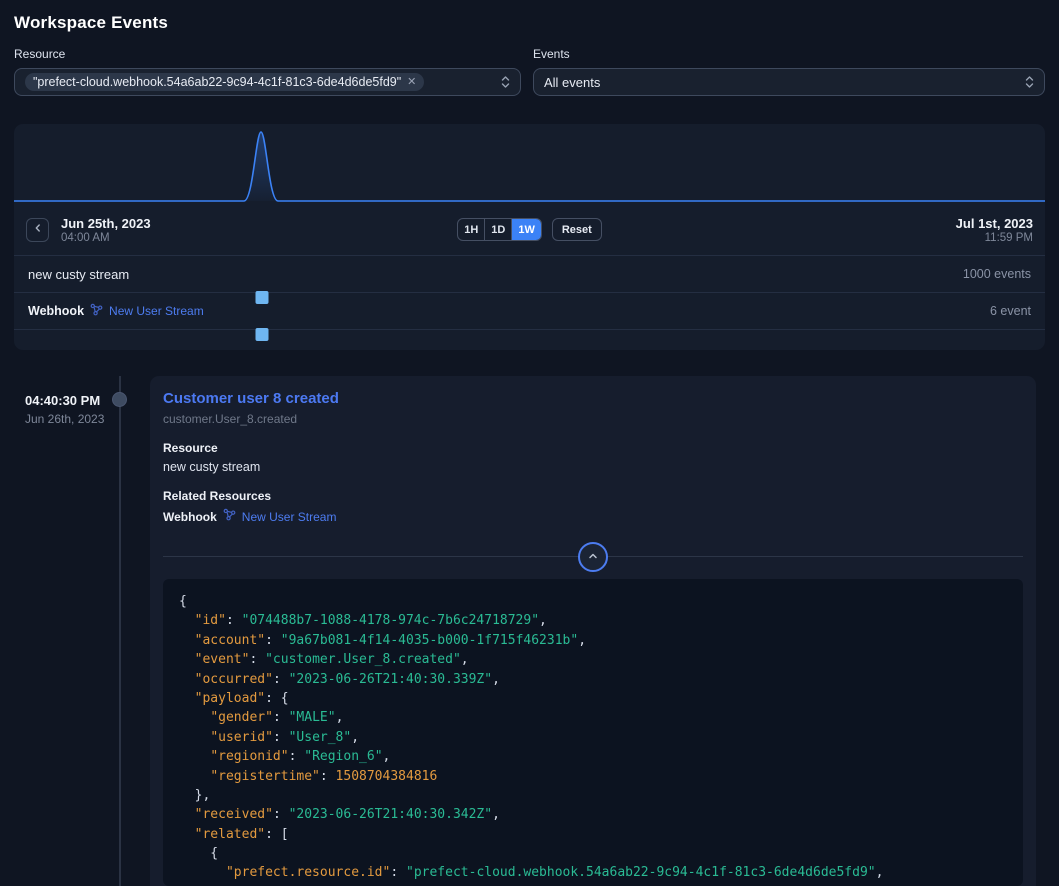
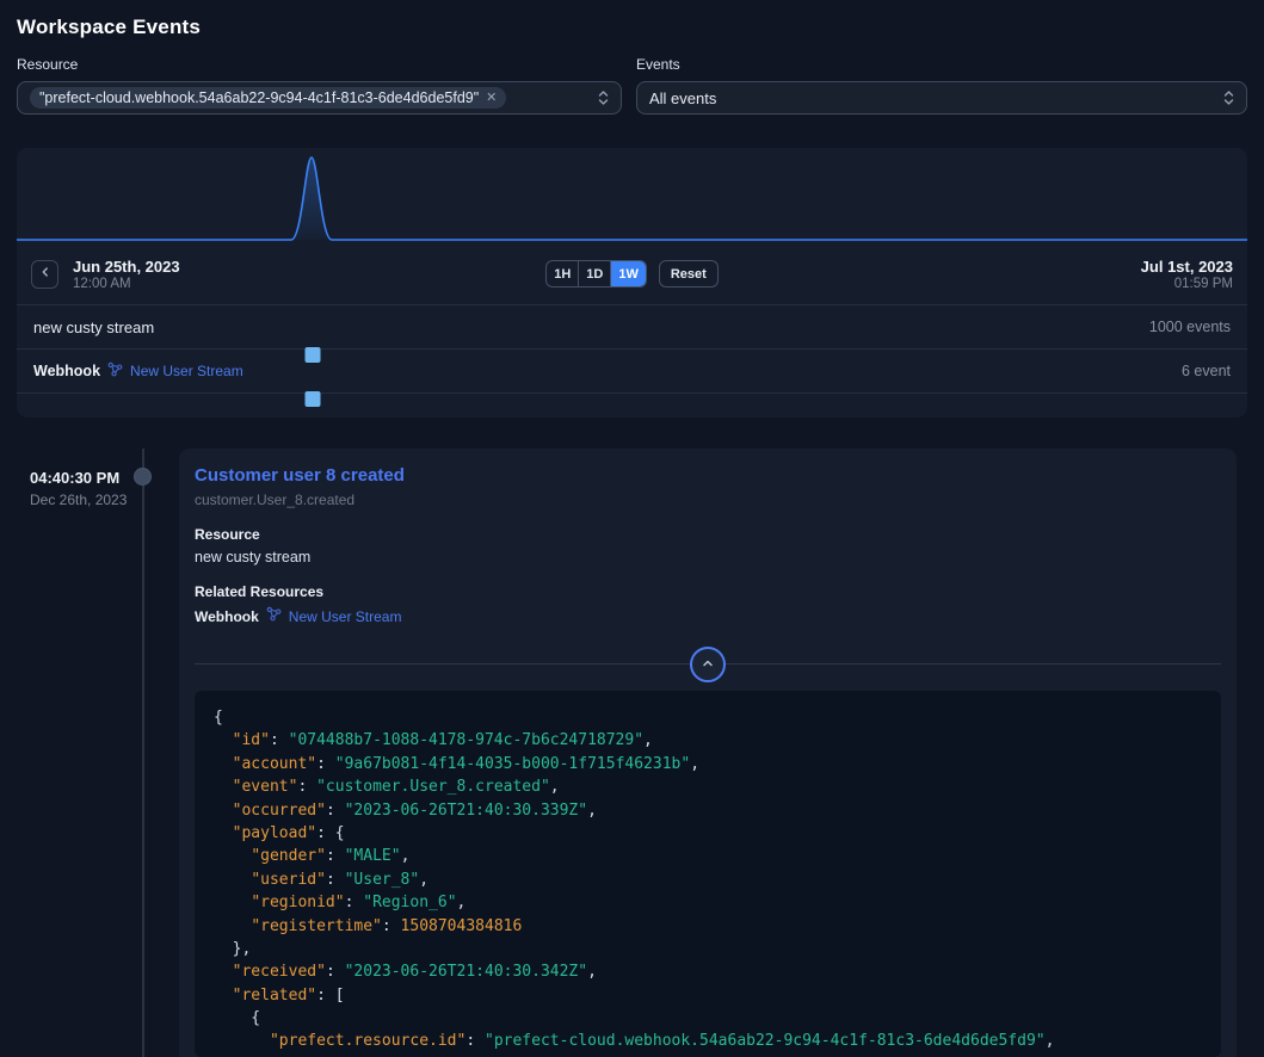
  Workspace Events
  Resource
  "prefect-cloud.webhook.54a6ab22-9c94-4c1f-81c3-6de4d6de5fd9"
  ✕
  Events
  All events
  Jun 25th, 2023
- 04:00 AM
+ 12:00 AM
  1H
  1D
  1W
  Reset
  Jul 1st, 2023
- 11:59 PM
+ 01:59 PM
  new custy stream
  1000 events
  Webhook
  New User Stream
  6 event
  04:40:30 PM
- Jun 26th, 2023
+ Dec 26th, 2023
  Customer user 8 created
  customer.User_8.created
  Resource
  new custy stream
  Related Resources
  Webhook
  New User Stream
  {
  "id": "074488b7-1088-4178-974c-7b6c24718729",
  "account": "9a67b081-4f14-4035-b000-1f715f46231b",
  "event": "customer.User_8.created",
  "occurred": "2023-06-26T21:40:30.339Z",
  "payload": {
  "gender": "MALE",
  "userid": "User_8",
  "regionid": "Region_6",
  "registertime": 1508704384816
  },
  "received": "2023-06-26T21:40:30.342Z",
  "related": [
  {
  "prefect.resource.id": "prefect-cloud.webhook.54a6ab22-9c94-4c1f-81c3-6de4d6de5fd9",
